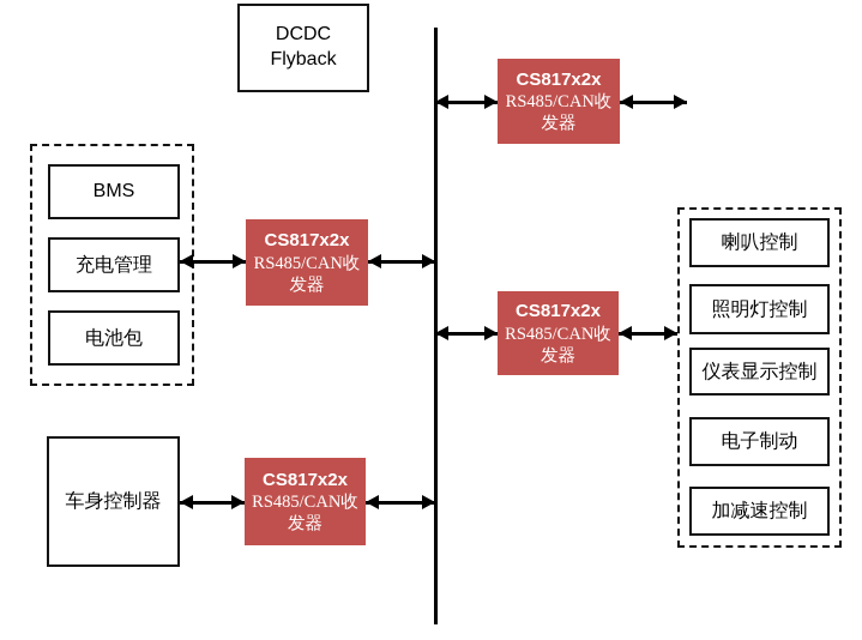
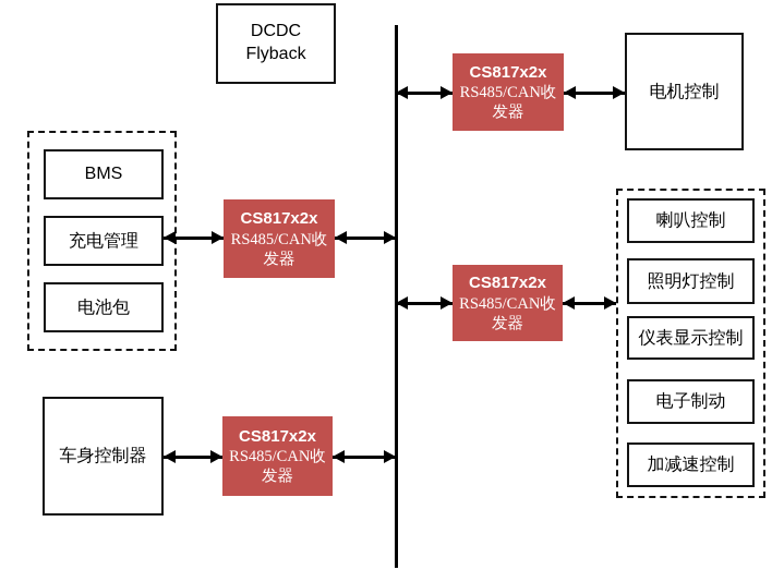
  DCDC
  Flyback
  CS817x2x
  RS485/CAN收发器
+ 电机控制
  BMS
  充电管理
  电池包
  CS817x2x
  RS485/CAN收发器
  CS817x2x
  RS485/CAN收发器
  喇叭控制
  照明灯控制
  仪表显示控制
  电子制动
  加减速控制
  车身控制器
  CS817x2x
  RS485/CAN收发器
